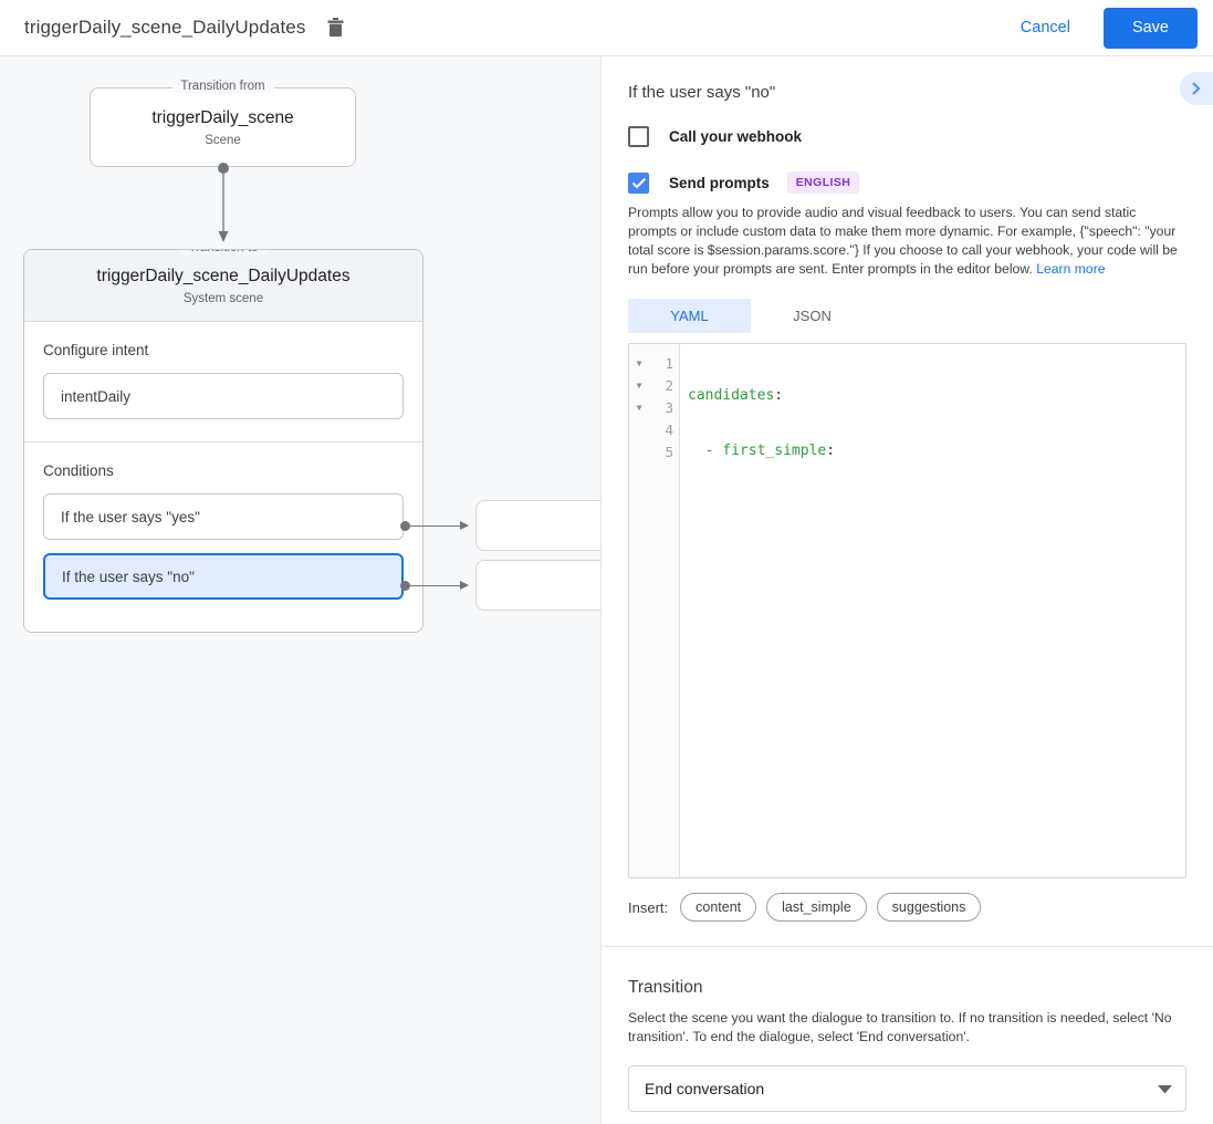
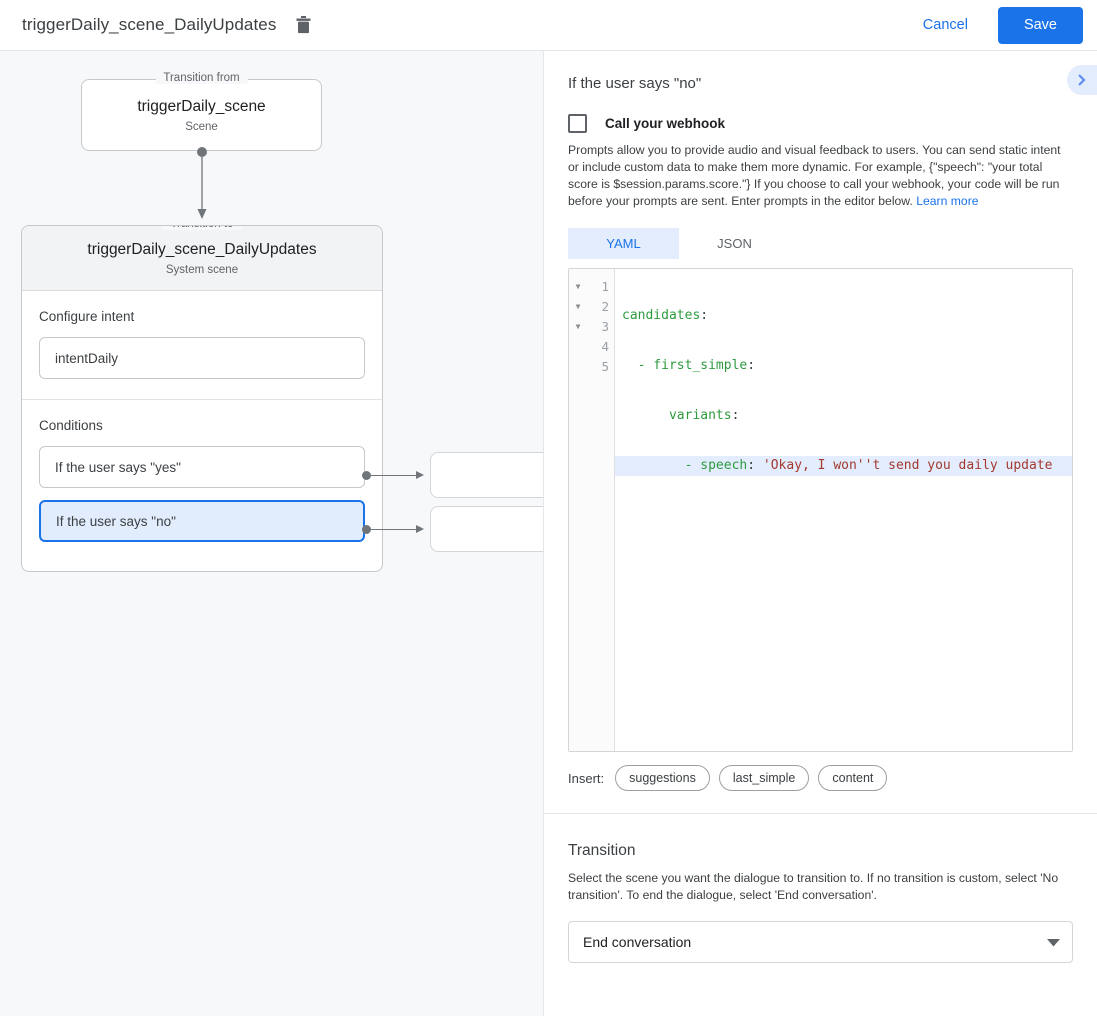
  triggerDaily_scene_DailyUpdates
  Cancel
  Save
  Transition from
  triggerDaily_scene
  Scene
  triggerDaily_scene_DailyUpdates
  System scene
  Configure intent
  intentDaily
  Conditions
  If the user says "yes"
  If the user says "no"
  If the user says "no"
  Call your webhook
- Send prompts
- ENGLISH
- Prompts allow you to provide audio and visual feedback to users. You can send static prompts or include custom data to make them more dynamic. For example, {"speech": "your total score is $session.params.score."} If you choose to call your webhook, your code will be run before your prompts are sent. Enter prompts in the editor below. Learn more
+ Prompts allow you to provide audio and visual feedback to users. You can send static intent or include custom data to make them more dynamic. For example, {"speech": "your total score is $session.params.score."} If you choose to call your webhook, your code will be run before your prompts are sent. Enter prompts in the editor below. Learn more
  YAML
  JSON
  ▼
  1
  ▼
  2
  ▼
  3
  4
  5
  candidates:
  - first_simple:
+ variants:
+ - speech: 'Okay, I won''t send you daily update
  Insert:
- content
+ suggestions
  last_simple
- suggestions
+ content
  Transition
- Select the scene you want the dialogue to transition to. If no transition is needed, select 'No transition'. To end the dialogue, select 'End conversation'.
+ Select the scene you want the dialogue to transition to. If no transition is custom, select 'No transition'. To end the dialogue, select 'End conversation'.
  End conversation
